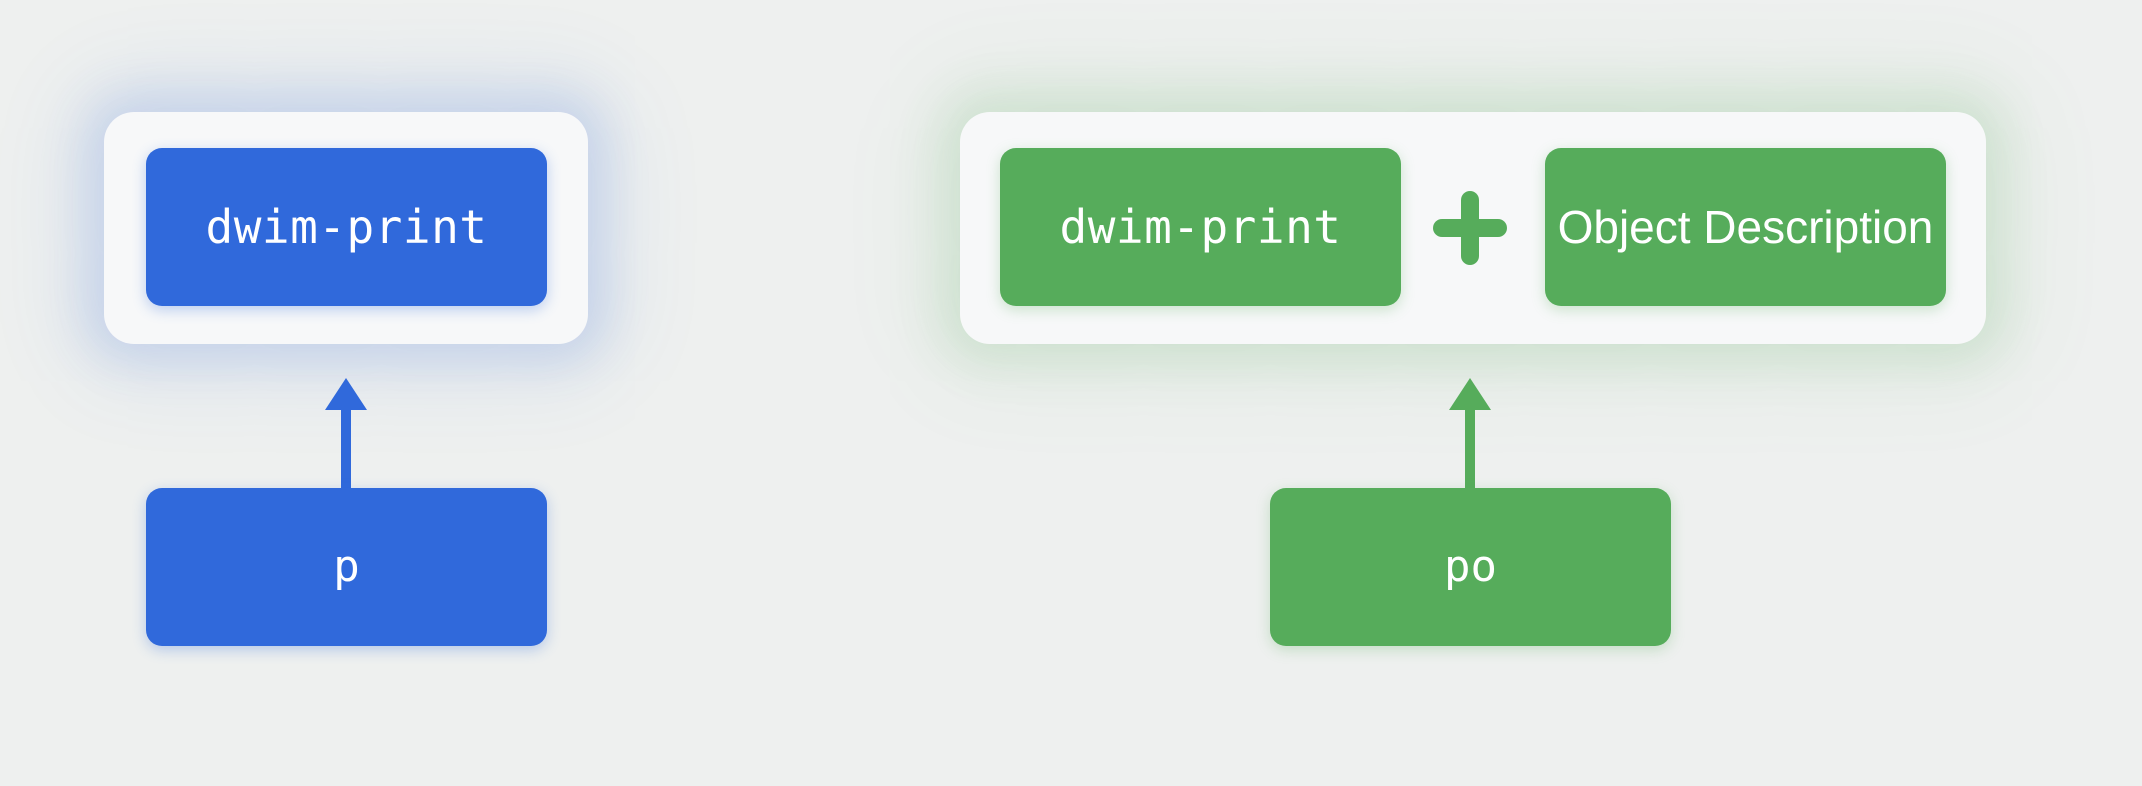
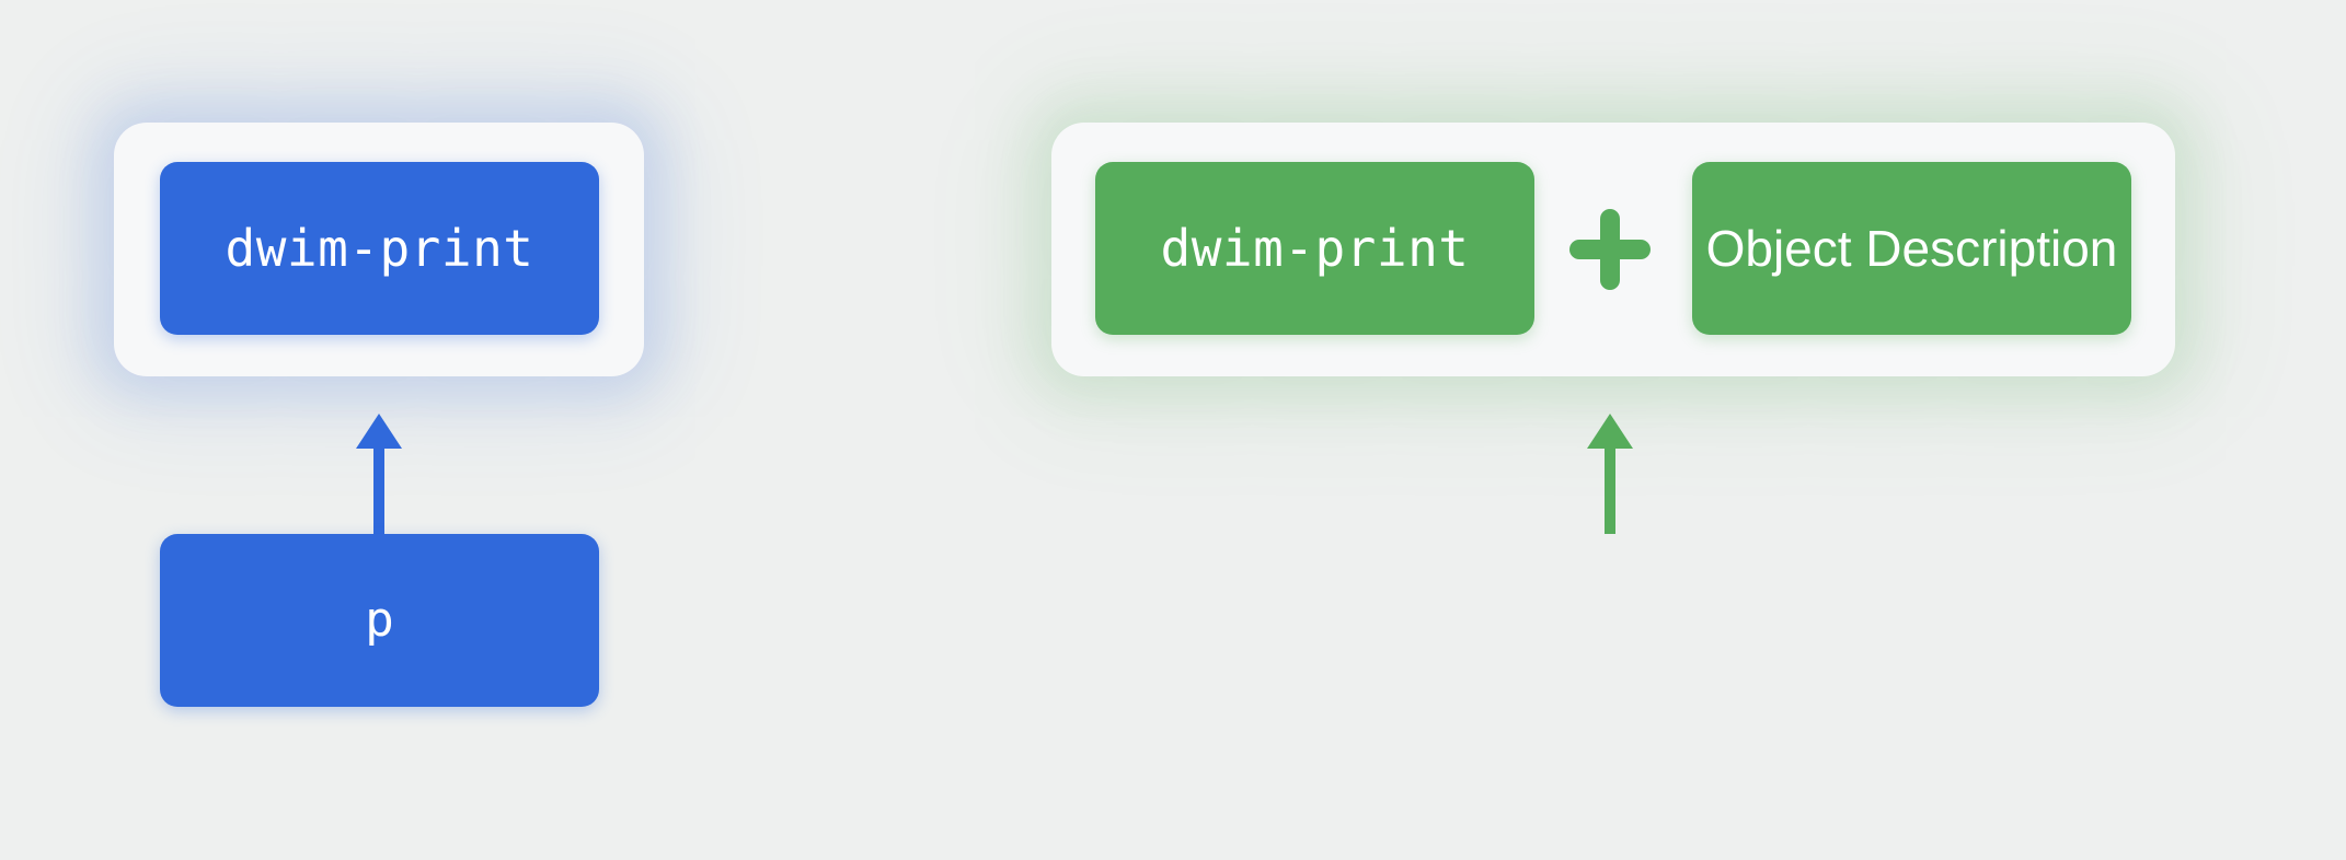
  dwim-print
  p
  dwim-print
  Object Description
- po
